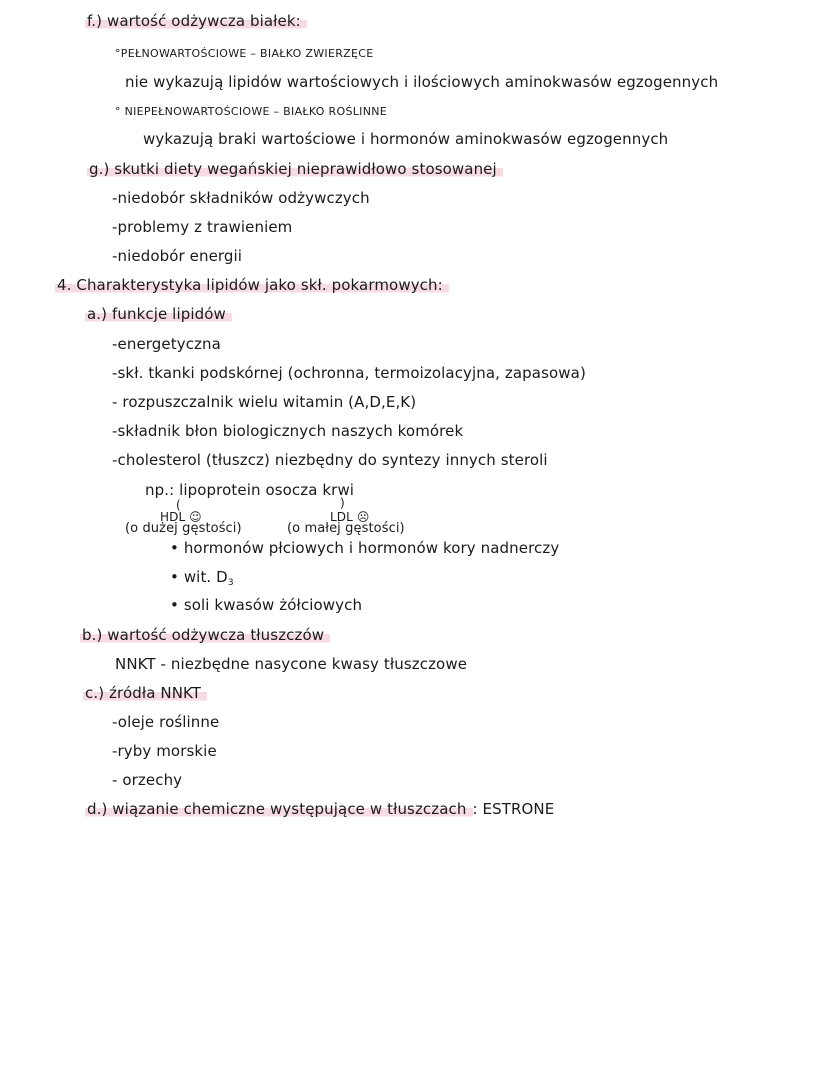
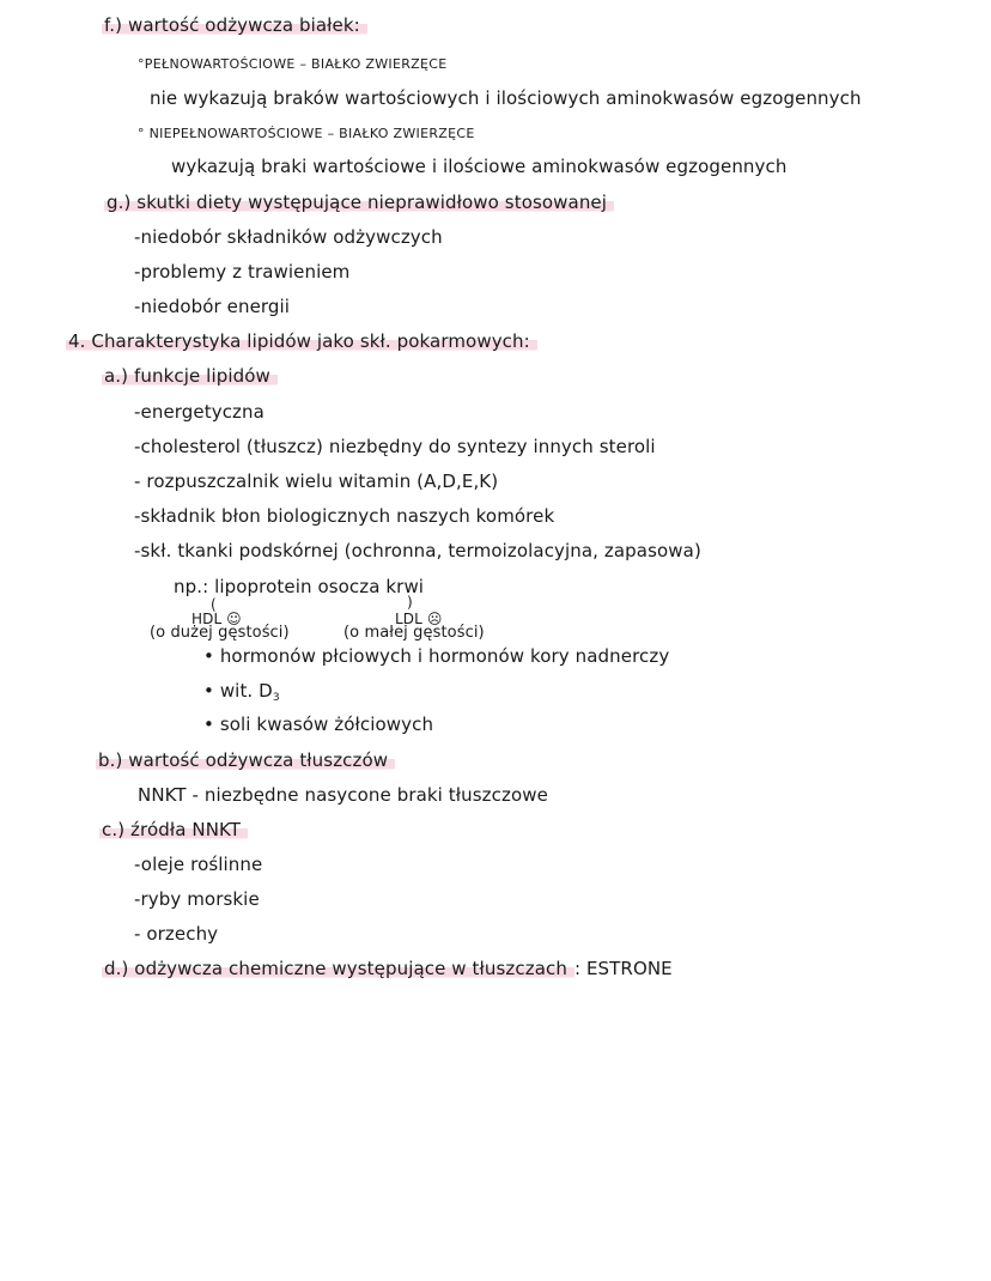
  f.) wartość odżywcza białek:
  °PEŁNOWARTOŚCIOWE – BIAŁKO ZWIERZĘCE
- nie wykazują lipidów wartościowych i ilościowych aminokwasów egzogennych
+ nie wykazują braków wartościowych i ilościowych aminokwasów egzogennych
- ° NIEPEŁNOWARTOŚCIOWE – BIAŁKO ROŚLINNE
+ ° NIEPEŁNOWARTOŚCIOWE – BIAŁKO ZWIERZĘCE
- wykazują braki wartościowe i hormonów aminokwasów egzogennych
+ wykazują braki wartościowe i ilościowe aminokwasów egzogennych
- g.) skutki diety wegańskiej nieprawidłowo stosowanej
+ g.) skutki diety występujące nieprawidłowo stosowanej
  -niedobór składników odżywczych
  -problemy z trawieniem
  -niedobór energii
  4. Charakterystyka lipidów jako skł. pokarmowych:
  a.) funkcje lipidów
  -energetyczna
- -skł. tkanki podskórnej (ochronna, termoizolacyjna, zapasowa)
+ -cholesterol (tłuszcz) niezbędny do syntezy innych steroli
  - rozpuszczalnik wielu witamin (A,D,E,K)
  -składnik błon biologicznych naszych komórek
- -cholesterol (tłuszcz) niezbędny do syntezy innych steroli
+ -skł. tkanki podskórnej (ochronna, termoizolacyjna, zapasowa)
  np.: lipoprotein osocza krwi
  (
  )
  HDL ☺
  (o dużej gęstości)
  LDL ☹
  (o małej gęstości)
  • hormonów płciowych i hormonów kory nadnerczy
  • wit. D3
  • soli kwasów żółciowych
  b.) wartość odżywcza tłuszczów
- NNKT - niezbędne nasycone kwasy tłuszczowe
+ NNKT - niezbędne nasycone braki tłuszczowe
  c.) źródła NNKT
  -oleje roślinne
  -ryby morskie
  - orzechy
- d.) wiązanie chemiczne występujące w tłuszczach : ESTRONE
+ d.) odżywcza chemiczne występujące w tłuszczach : ESTRONE
